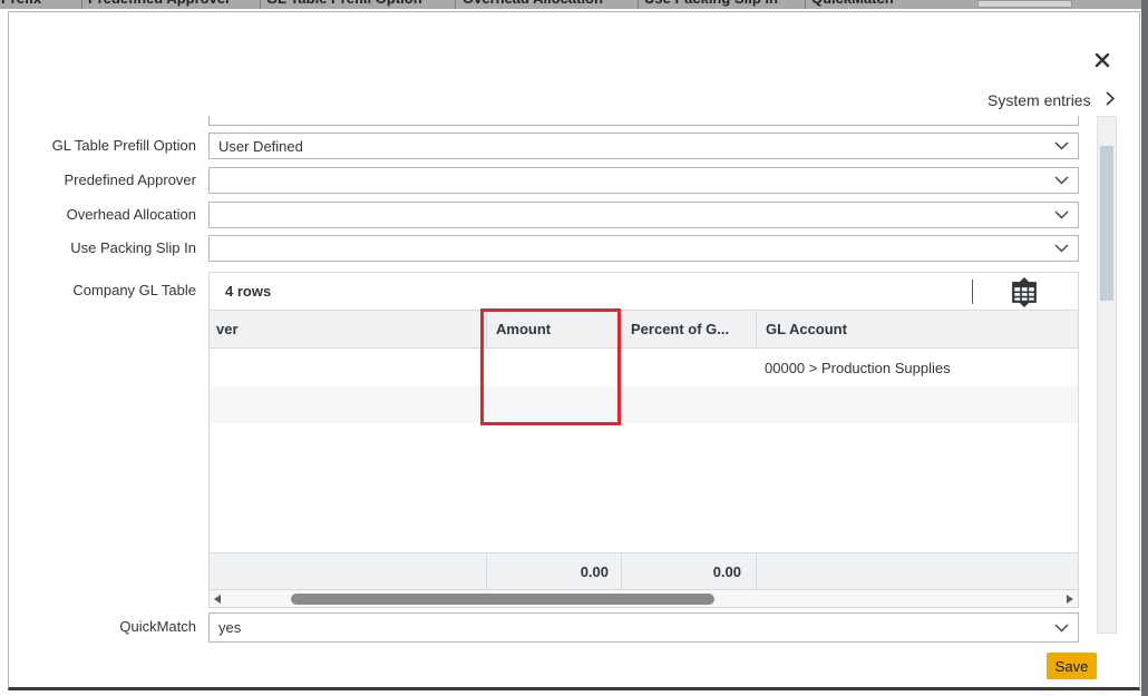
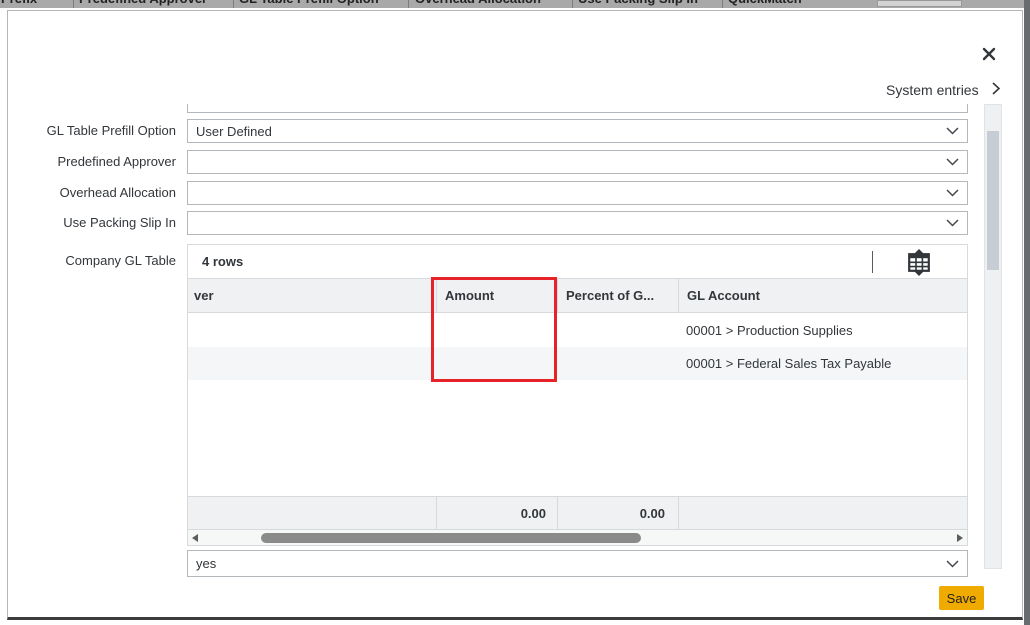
  System entries
  GL Table Prefill Option
  User Defined
  Predefined Approver
  Overhead Allocation
  Use Packing Slip In
  Company GL Table
  4 rows
  ver
  Amount
  Percent of G...
  GL Account
- 00000 > Production Supplies
+ 00001 > Production Supplies
+ 00001 > Federal Sales Tax Payable
  0.00
  0.00
- QuickMatch
  yes
  Save
